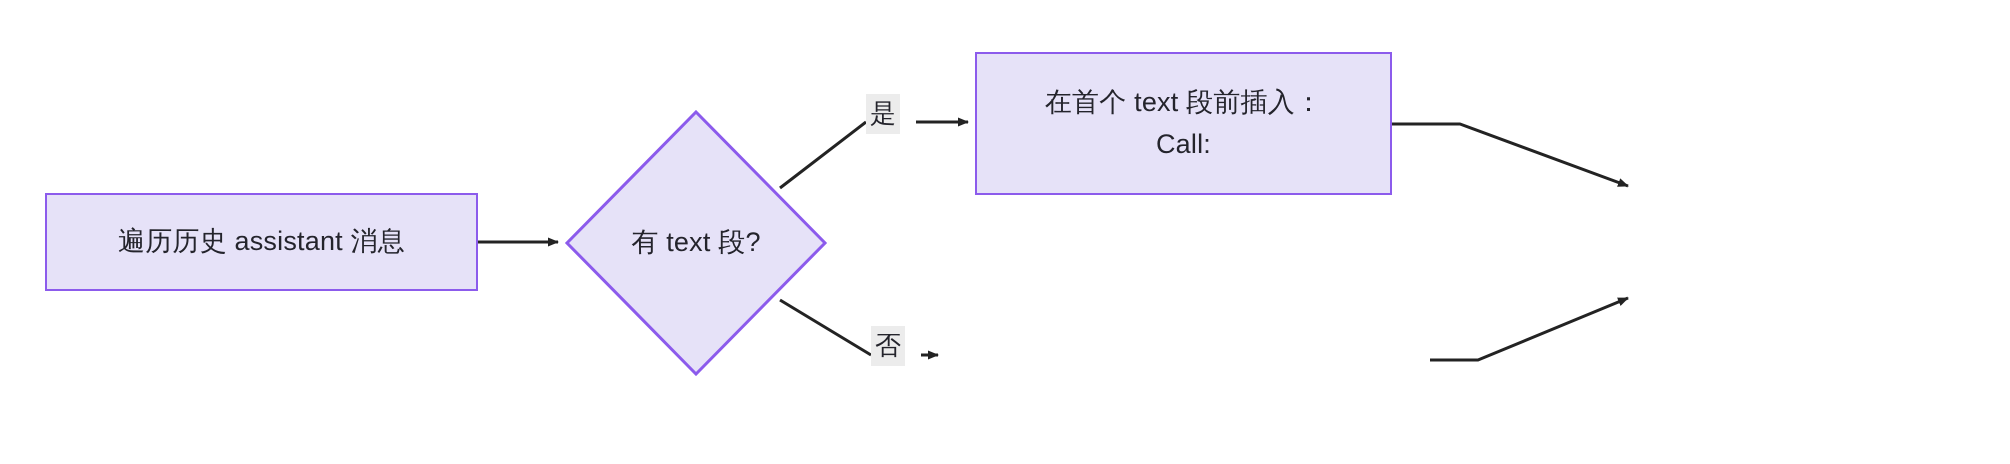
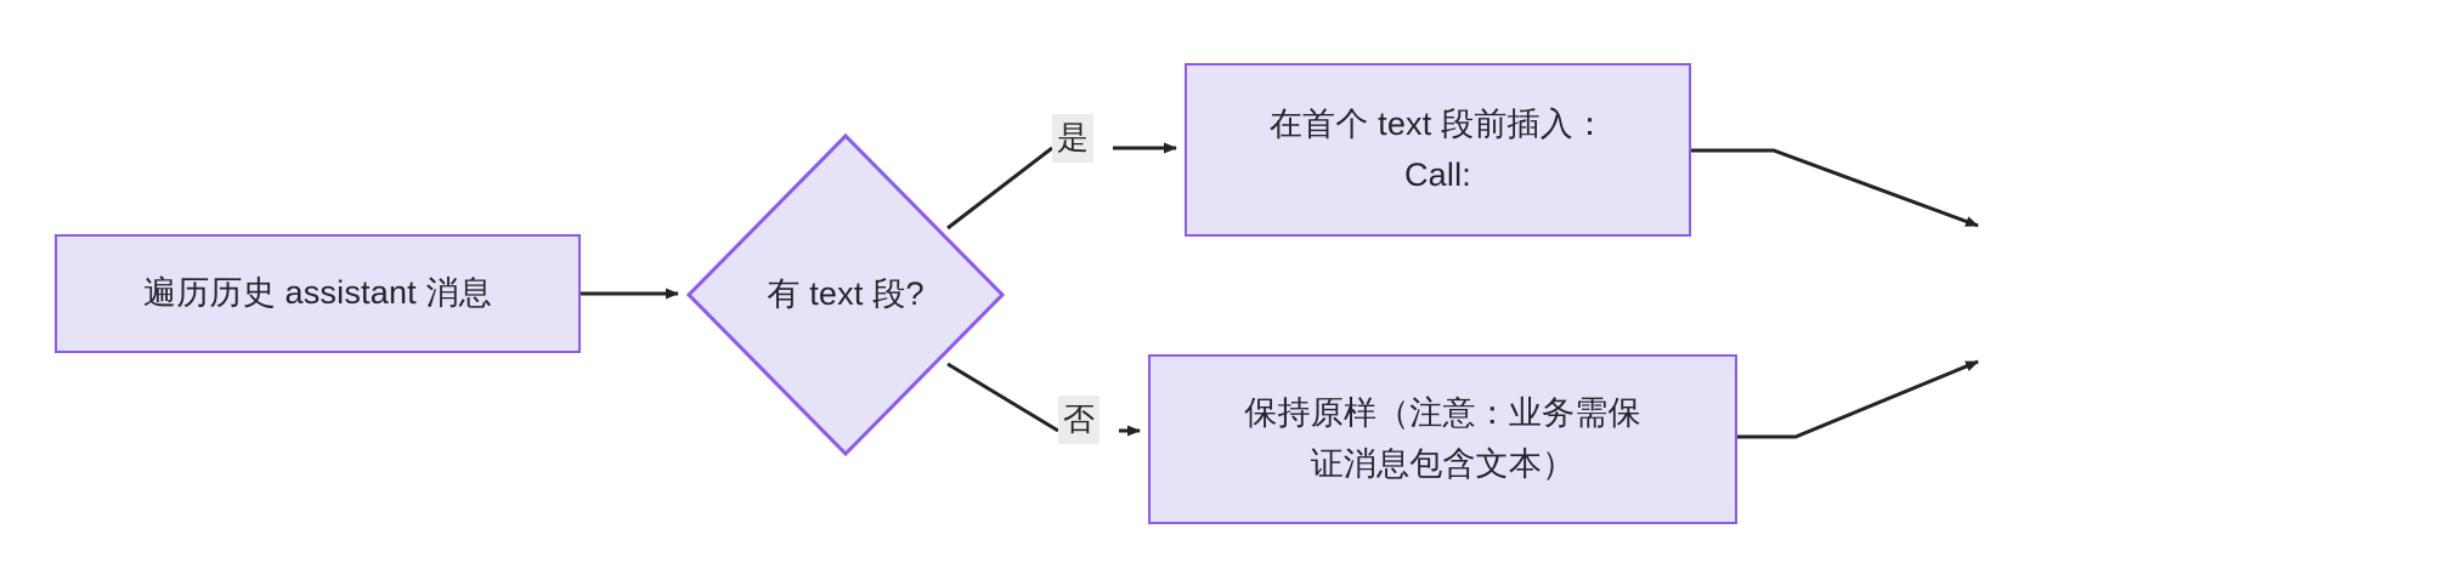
  遍历历史 assistant 消息
  有 text 段?
  在首个 text 段前插入：
  Call:
+ 保持原样（注意：业务需保
+ 证消息包含文本）
  是
  否
